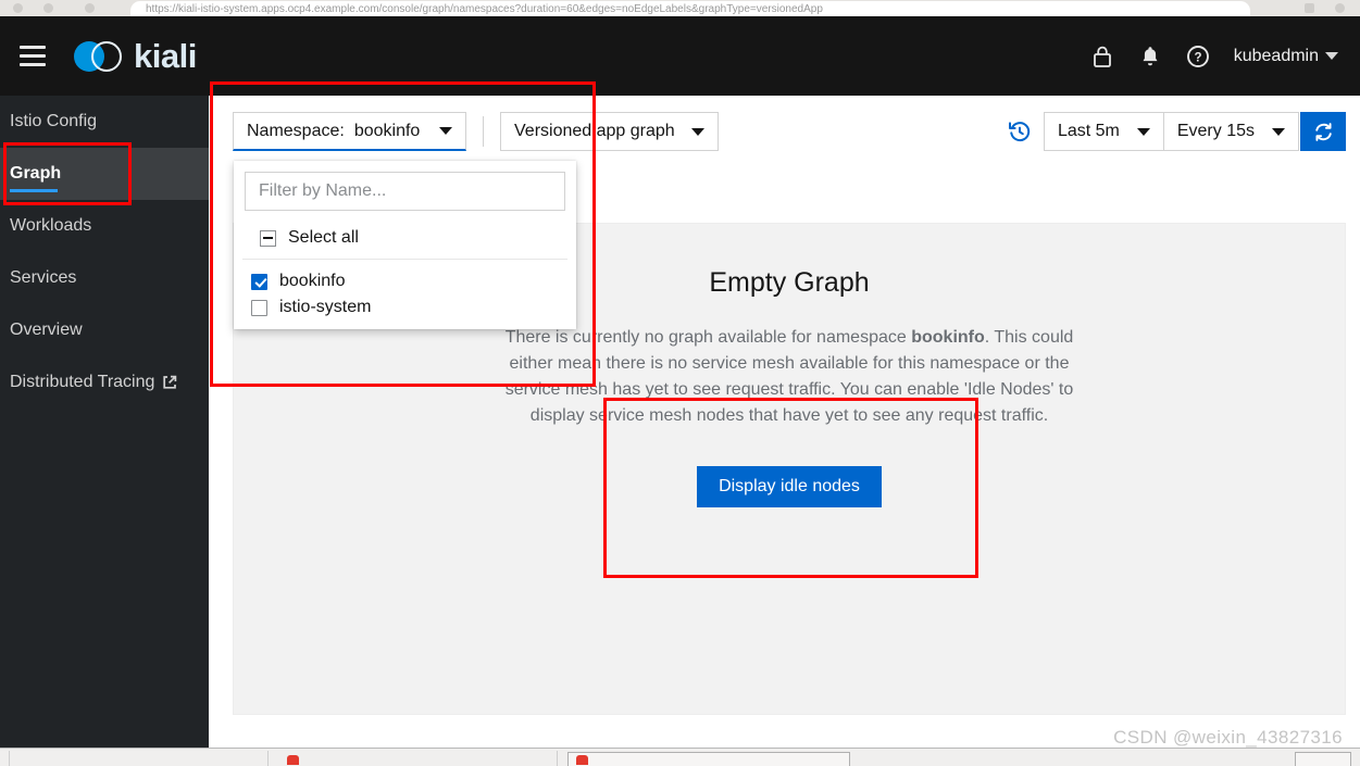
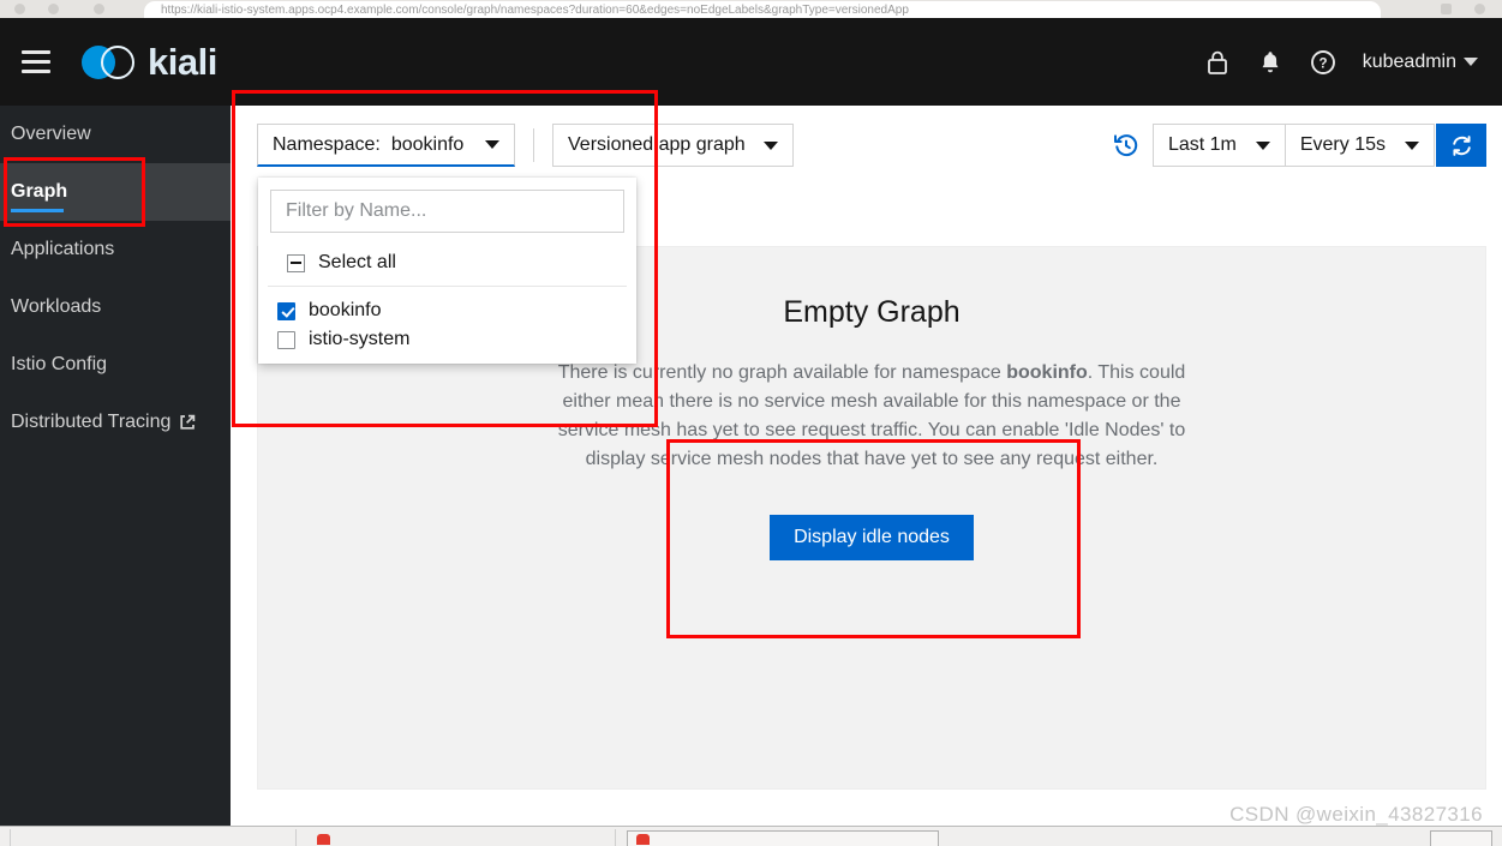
  https://kiali-istio-system.apps.ocp4.example.com/console/graph/namespaces?duration=60&edges=noEdgeLabels&graphType=versionedApp
  kiali
  ?
  kubeadmin
- Istio Config
+ Overview
  Graph
+ Applications
  Workloads
- Services
- Overview
+ Istio Config
  Distributed Tracing
  Namespace:
  bookinfo
  Versioned app graph
- Last 5m
+ Last 1m
  Every 15s
  Empty Graph
- There is currently no graph available for namespace bookinfo. This could either mean there is no service mesh available for this namespace or the service mesh has yet to see request traffic. You can enable 'Idle Nodes' to display service mesh nodes that have yet to see any request traffic.
+ There is currently no graph available for namespace bookinfo. This could either mean there is no service mesh available for this namespace or the service mesh has yet to see request traffic. You can enable 'Idle Nodes' to display service mesh nodes that have yet to see any request either.
  Display idle nodes
  Filter by Name...
  Select all
  bookinfo
  istio-system
  CSDN @weixin_43827316
